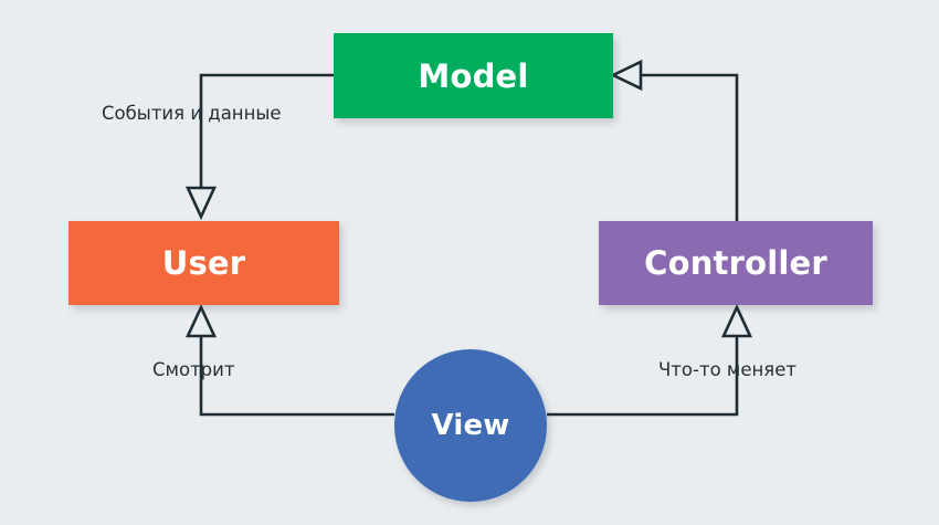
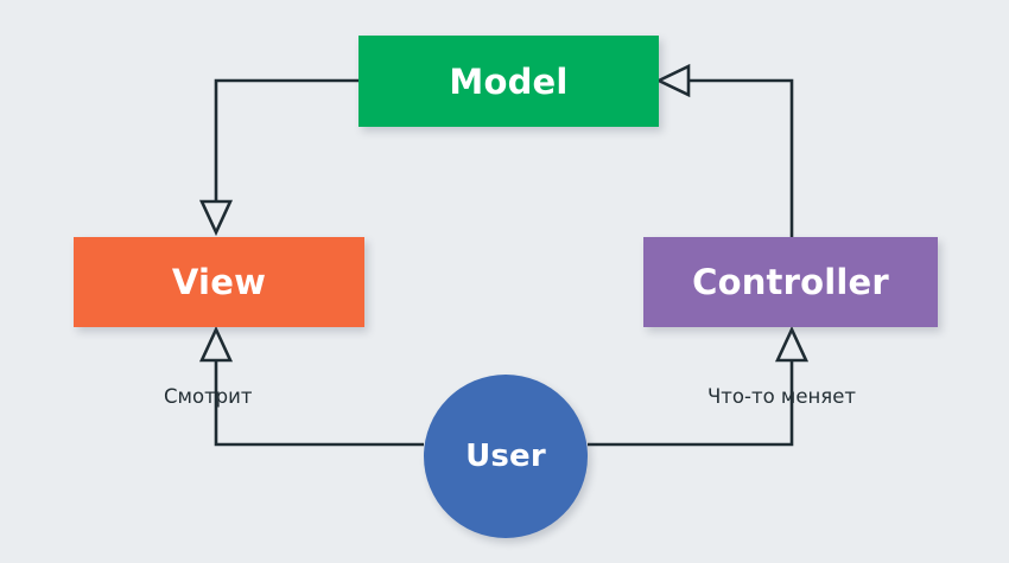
  Model
- User
+ View
  Controller
- View
+ User
- События и данные
  Смотрит
  Что-то меняет
